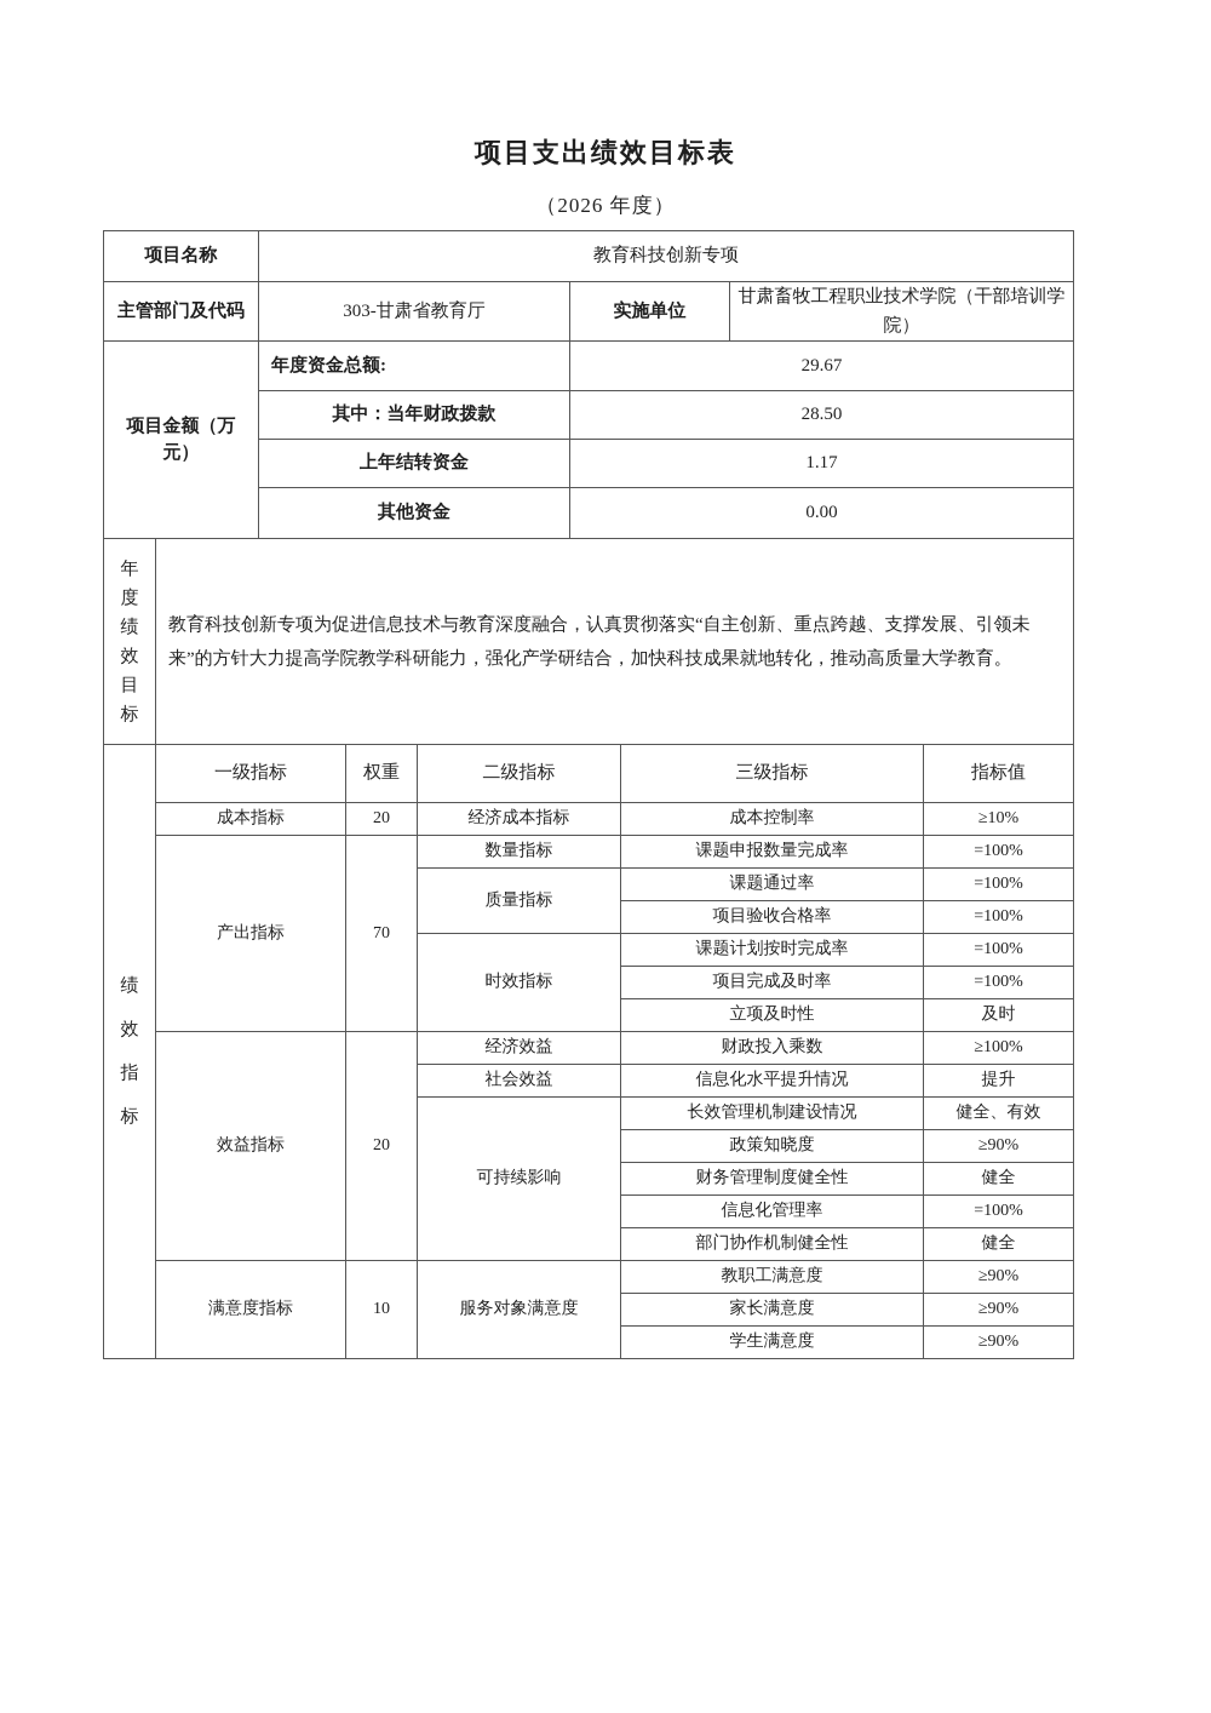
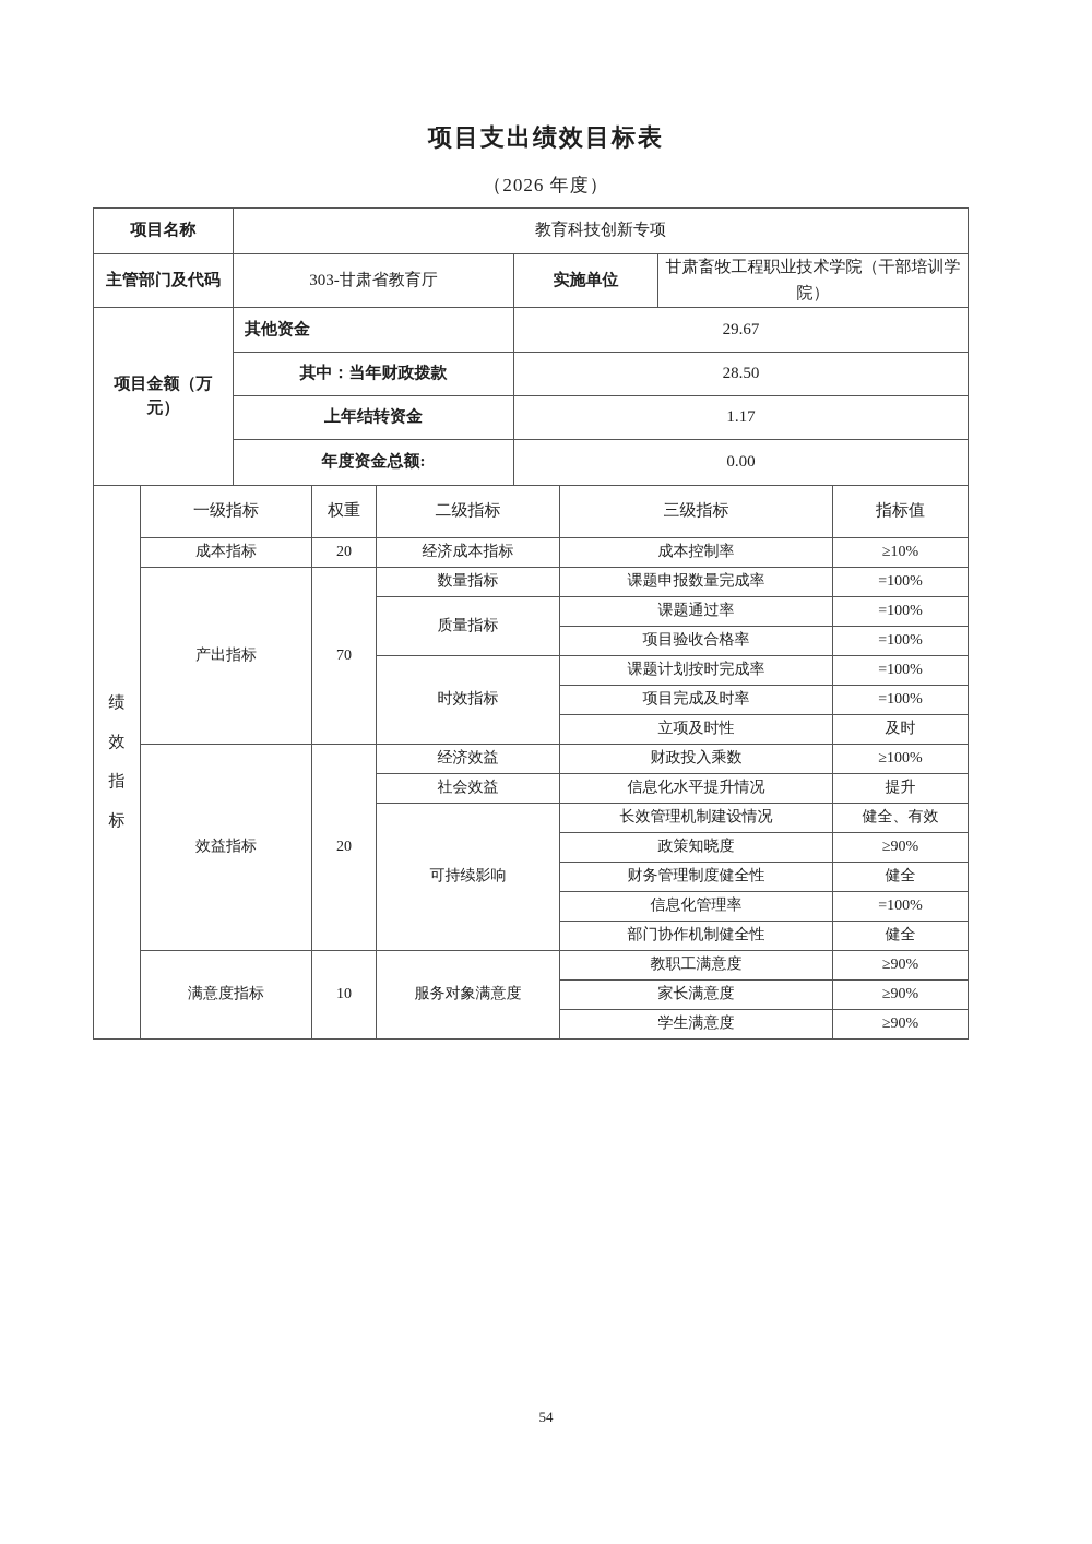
  项目支出绩效目标表
  （2026 年度）
  项目名称	教育科技创新专项
  主管部门及代码	303-甘肃省教育厅	实施单位	甘肃畜牧工程职业技术学院（干部培训学院）
- 项目金额（万元）	年度资金总额:	29.67
+ 项目金额（万元）	其他资金	29.67
  其中：当年财政拨款	28.50
  上年结转资金	1.17
- 其他资金	0.00
+ 年度资金总额:	0.00
- 年度绩效目标	教育科技创新专项为促进信息技术与教育深度融合，认真贯彻落实“自主创新、重点跨越、支撑发展、引领未来”的方针大力提高学院教学科研能力，强化产学研结合，加快科技成果就地转化，推动高质量大学教育。
  绩效指标	一级指标	权重	二级指标	三级指标	指标值
  成本指标	20	经济成本指标	成本控制率	≥10%
  产出指标	70	数量指标	课题申报数量完成率	=100%
  质量指标	课题通过率	=100%
  项目验收合格率	=100%
  时效指标	课题计划按时完成率	=100%
  项目完成及时率	=100%
  立项及时性	及时
  效益指标	20	经济效益	财政投入乘数	≥100%
  社会效益	信息化水平提升情况	提升
  可持续影响	长效管理机制建设情况	健全、有效
  政策知晓度	≥90%
  财务管理制度健全性	健全
  信息化管理率	=100%
  部门协作机制健全性	健全
  满意度指标	10	服务对象满意度	教职工满意度	≥90%
  家长满意度	≥90%
  学生满意度	≥90%
+ 54
